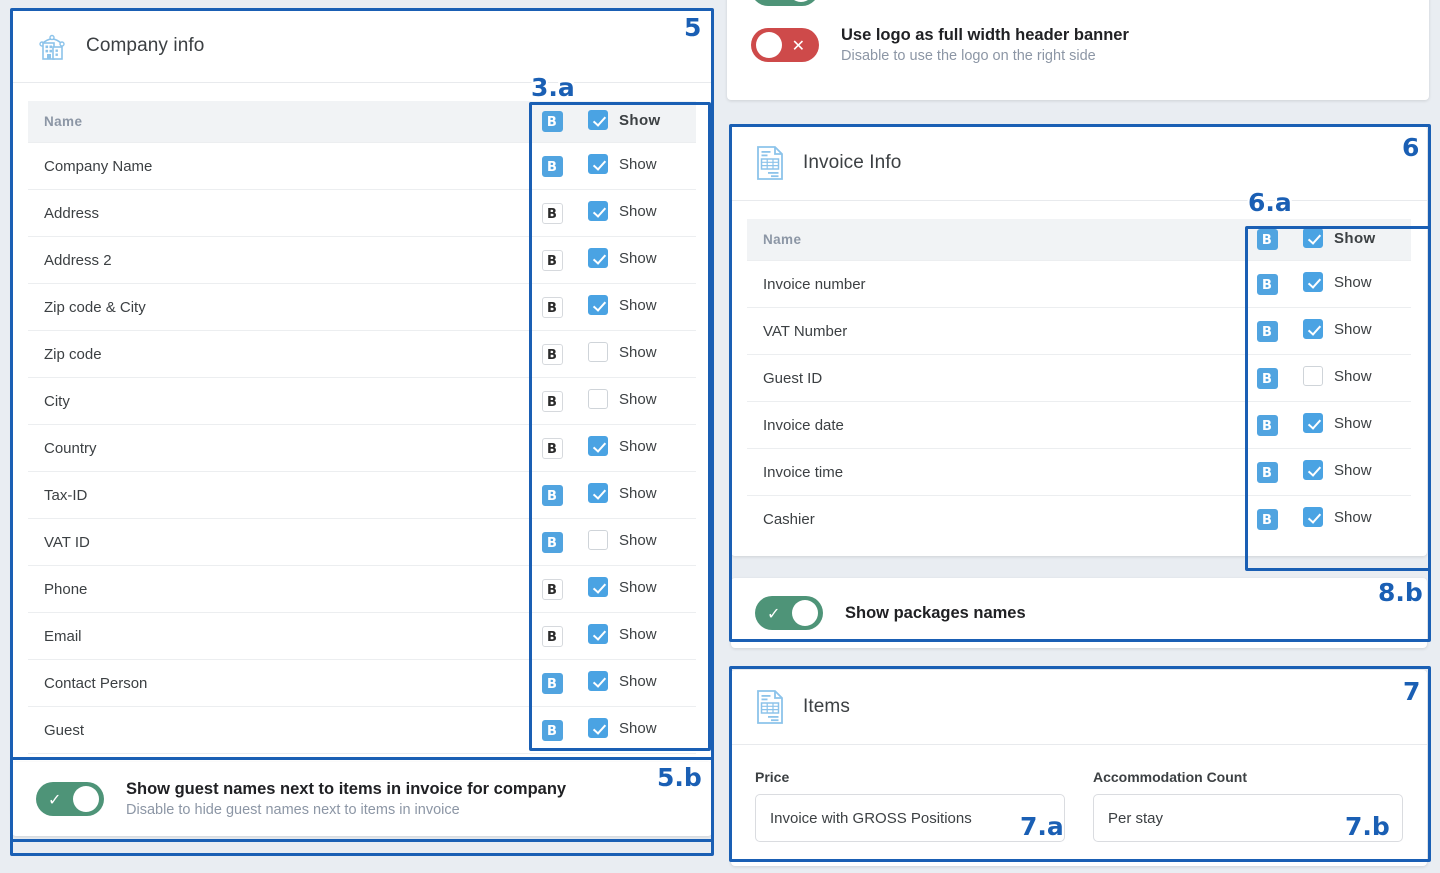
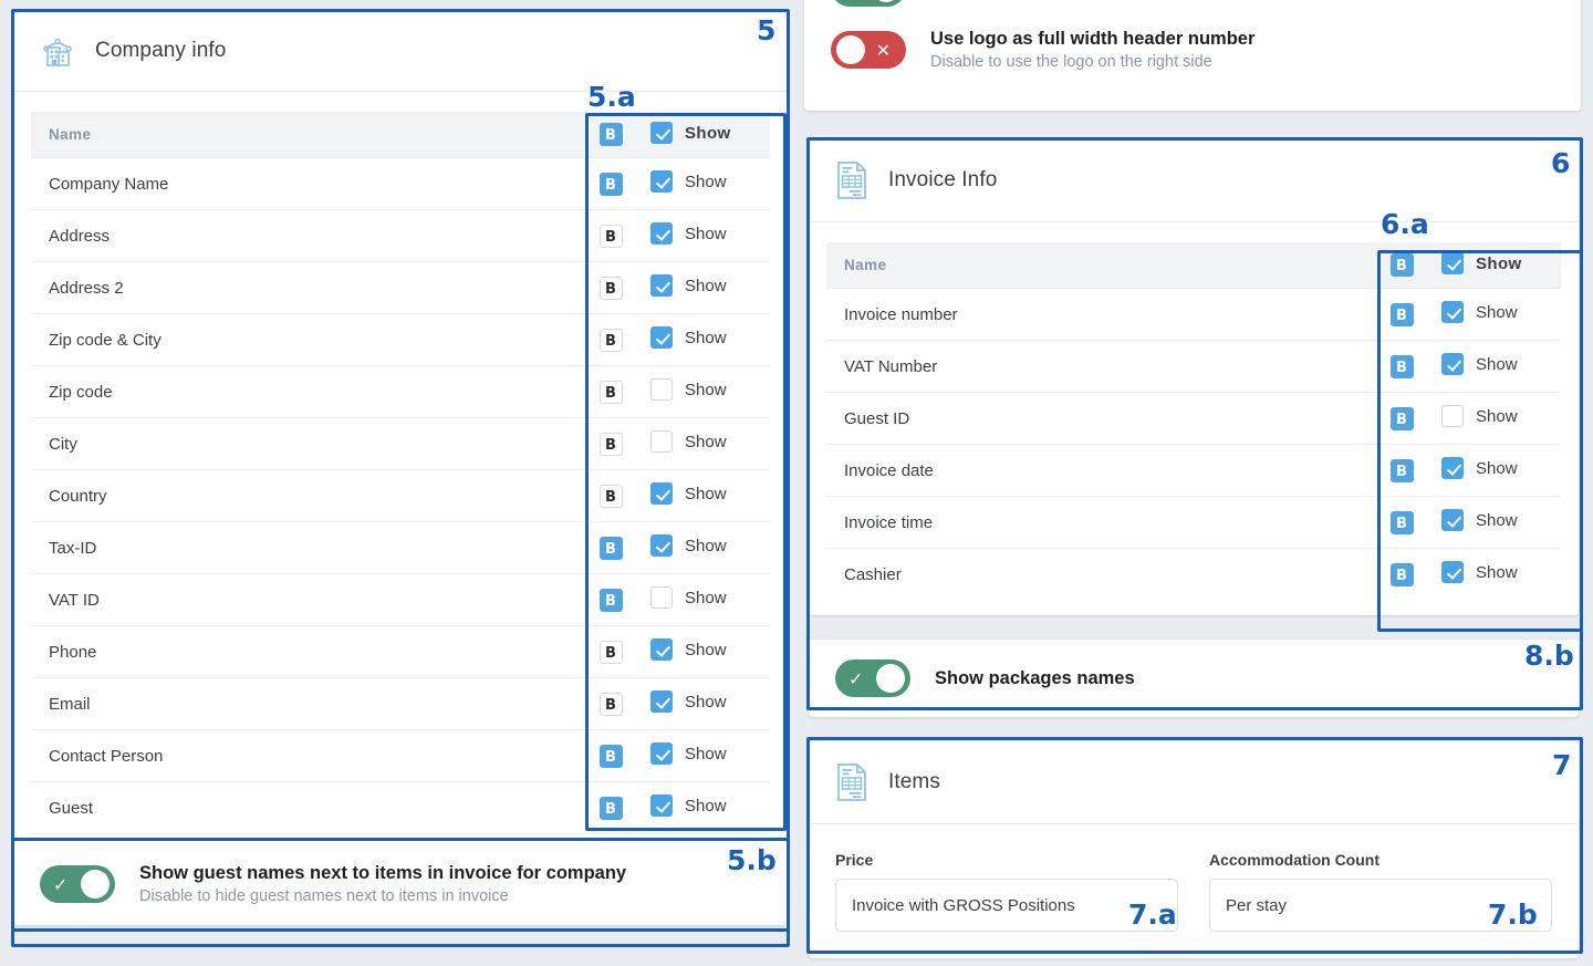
  ✕
- Use logo as full width header banner
+ Use logo as full width header number
  Disable to use the logo on the right side
  Company info
  Name	B	Show
  Company Name	B	Show
  Address	B	Show
  Address 2	B	Show
  Zip code & City	B	Show
  Zip code	B	Show
  City	B	Show
  Country	B	Show
  Tax-ID	B	Show
  VAT ID	B	Show
  Phone	B	Show
  Email	B	Show
  Contact Person	B	Show
  Guest	B	Show
  ✓
  Show guest names next to items in invoice for company
  Disable to hide guest names next to items in invoice
  Invoice Info
  Name	B	Show
  Invoice number	B	Show
  VAT Number	B	Show
  Guest ID	B	Show
  Invoice date	B	Show
  Invoice time	B	Show
  Cashier	B	Show
  ✓
  Show packages names
  Items
  Price
  Invoice with GROSS Positions
  Accommodation Count
  Per stay
  5
- 3.a
+ 5.a
  5.b
  6
  6.a
  8.b
  7
  7.a
  7.b
